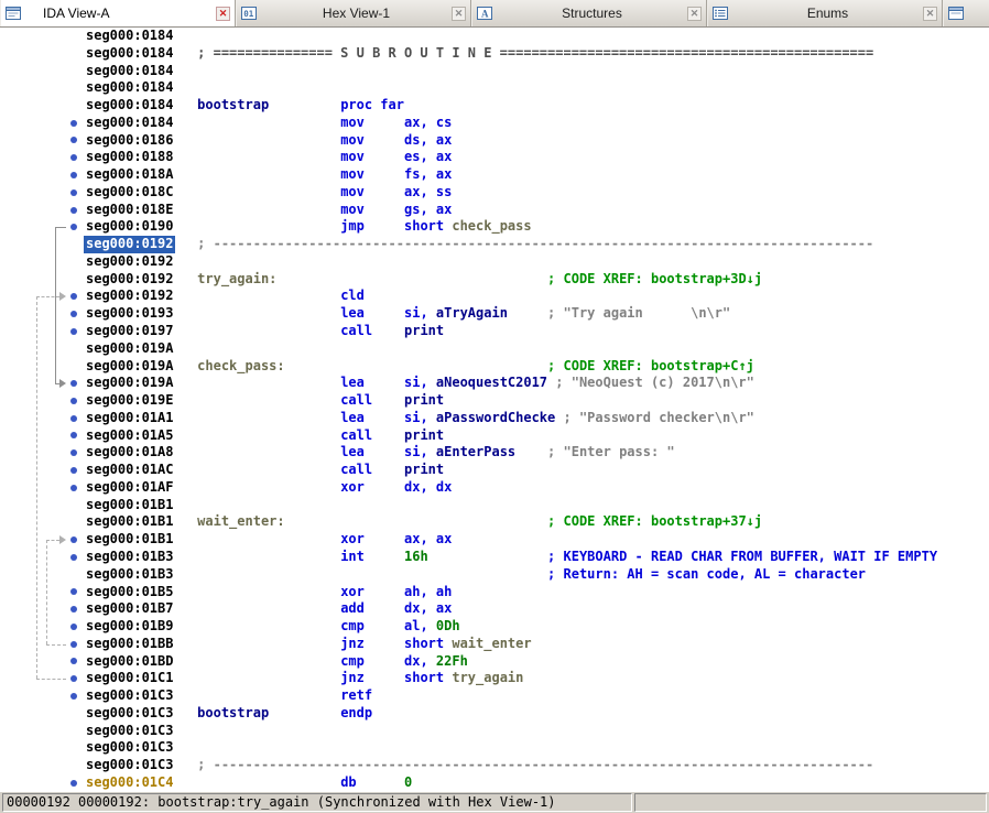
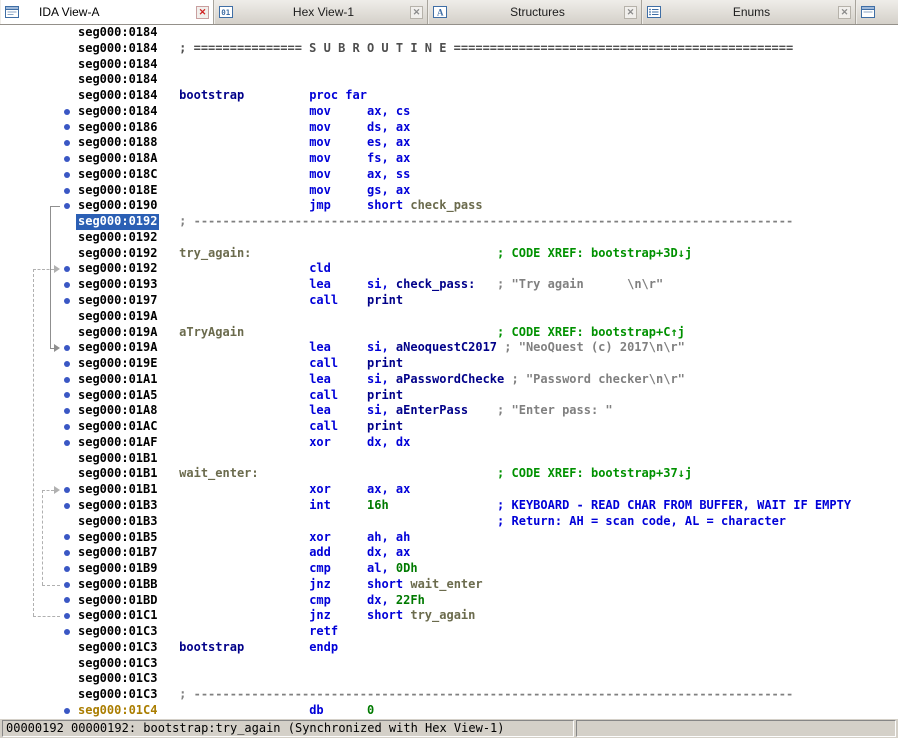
  IDA View-A
  ✕
  01
  Hex View-1
  ✕
  A
  Structures
  ✕
  Enums
  ✕
  seg000:0184
  seg000:0184
  ; =============== S U B R O U T I N E ===============================================
  seg000:0184
  seg000:0184
  seg000:0184
  bootstrap
  proc far
  seg000:0184
  mov
  ax, cs
  seg000:0186
  mov
  ds, ax
  seg000:0188
  mov
  es, ax
  seg000:018A
  mov
  fs, ax
  seg000:018C
  mov
  ax, ss
  seg000:018E
  mov
  gs, ax
  seg000:0190
  jmp
  short
  check_pass
  seg000:0192
  ; -----------------------------------------------------------------------------------
  seg000:0192
  seg000:0192
  try_again:
  ; CODE XREF: bootstrap+3D↓j
  seg000:0192
  cld
  seg000:0193
  lea
  si,
- aTryAgain
+ check_pass:
  ; "Try again \n\r"
  seg000:0197
  call
  print
  seg000:019A
  seg000:019A
- check_pass:
+ aTryAgain
  ; CODE XREF: bootstrap+C↑j
  seg000:019A
  lea
  si,
  aNeoquestC2017
  ; "NeoQuest (c) 2017\n\r"
  seg000:019E
  call
  print
  seg000:01A1
  lea
  si,
  aPasswordChecke
  ; "Password checker\n\r"
  seg000:01A5
  call
  print
  seg000:01A8
  lea
  si,
  aEnterPass
  ; "Enter pass: "
  seg000:01AC
  call
  print
  seg000:01AF
  xor
  dx, dx
  seg000:01B1
  seg000:01B1
  wait_enter:
  ; CODE XREF: bootstrap+37↓j
  seg000:01B1
  xor
  ax, ax
  seg000:01B3
  int
  16h
  ; KEYBOARD - READ CHAR FROM BUFFER, WAIT IF EMPTY
  seg000:01B3
  ; Return: AH = scan code, AL = character
  seg000:01B5
  xor
  ah, ah
  seg000:01B7
  add
  dx, ax
  seg000:01B9
  cmp
  al,
  0Dh
  seg000:01BB
  jnz
  short
  wait_enter
  seg000:01BD
  cmp
  dx,
  22Fh
  seg000:01C1
  jnz
  short
  try_again
  seg000:01C3
  retf
  seg000:01C3
  bootstrap
  endp
  seg000:01C3
  seg000:01C3
  seg000:01C3
  ; -----------------------------------------------------------------------------------
  seg000:01C4
  db
  0
  00000192 00000192: bootstrap:try_again (Synchronized with Hex View-1)
